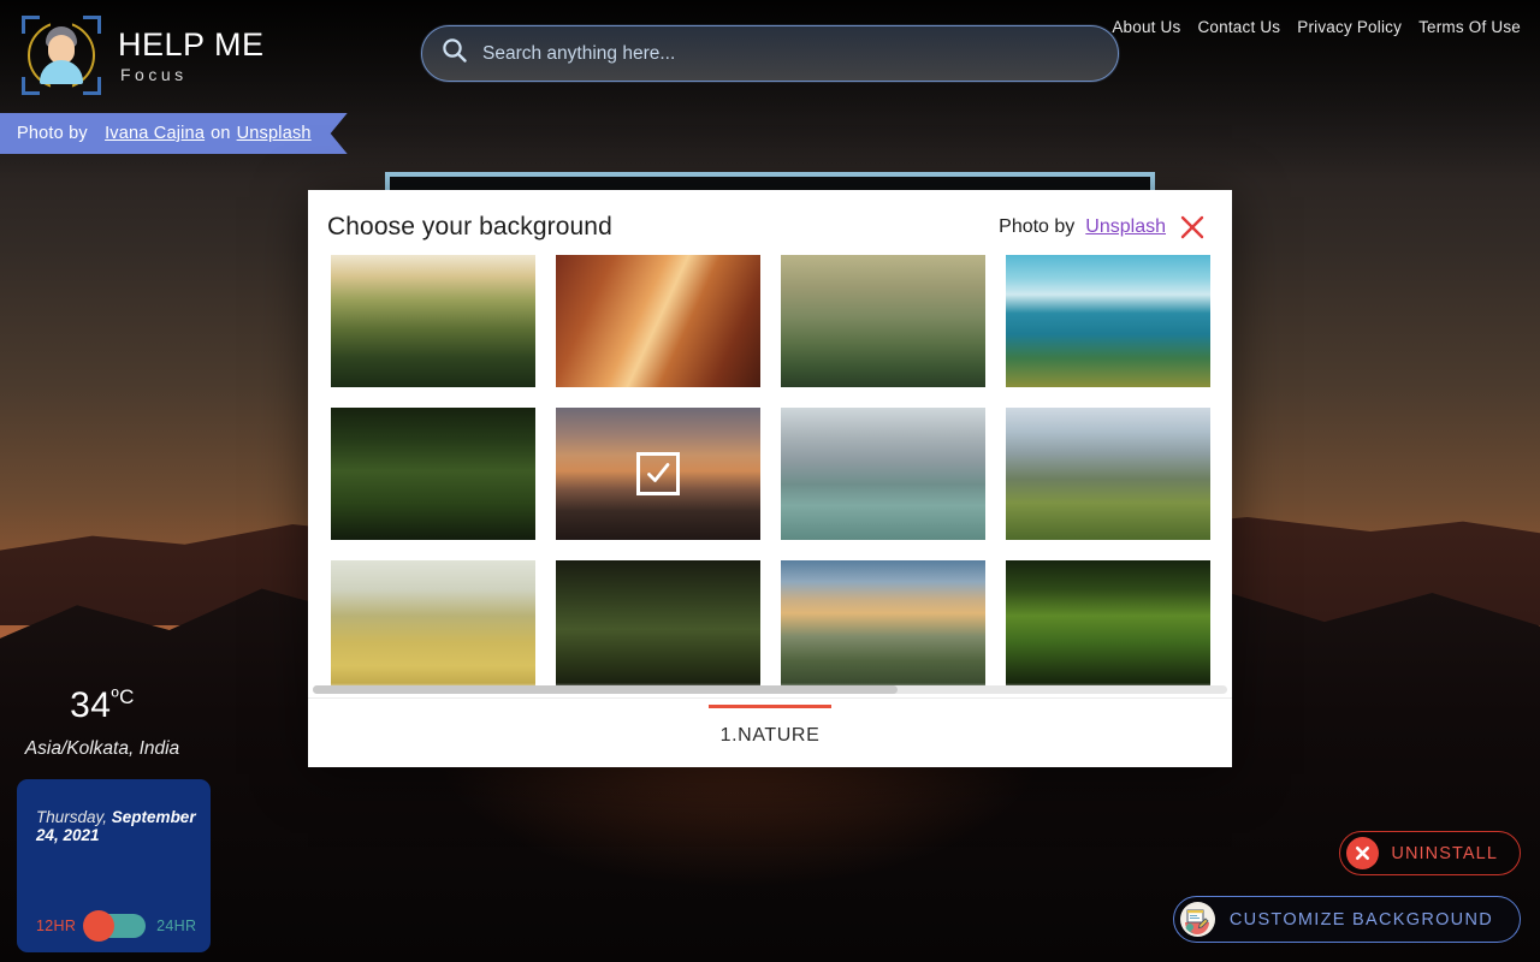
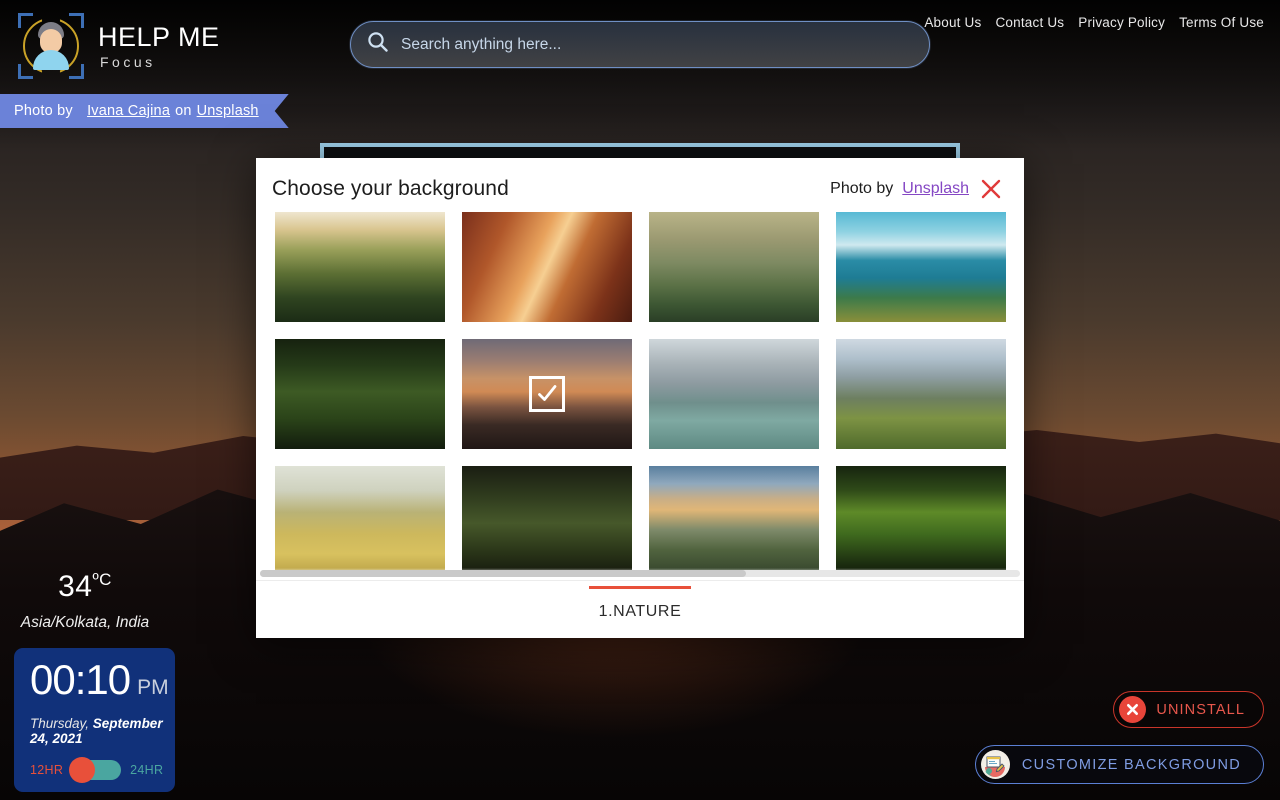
  HELP ME
  Focus
  About Us
  Contact Us
  Privacy Policy
  Terms Of Use
  Search anything here...
  Photo by
  Ivana Cajina
  on
  Unsplash
  Choose your background
  Photo by
  Unsplash
  1.NATURE
  34ºC
  Asia/Kolkata, India
+ 00:10
+ PM
  Thursday, September 24, 2021
  12HR
  24HR
  UNINSTALL
  CUSTOMIZE BACKGROUND
